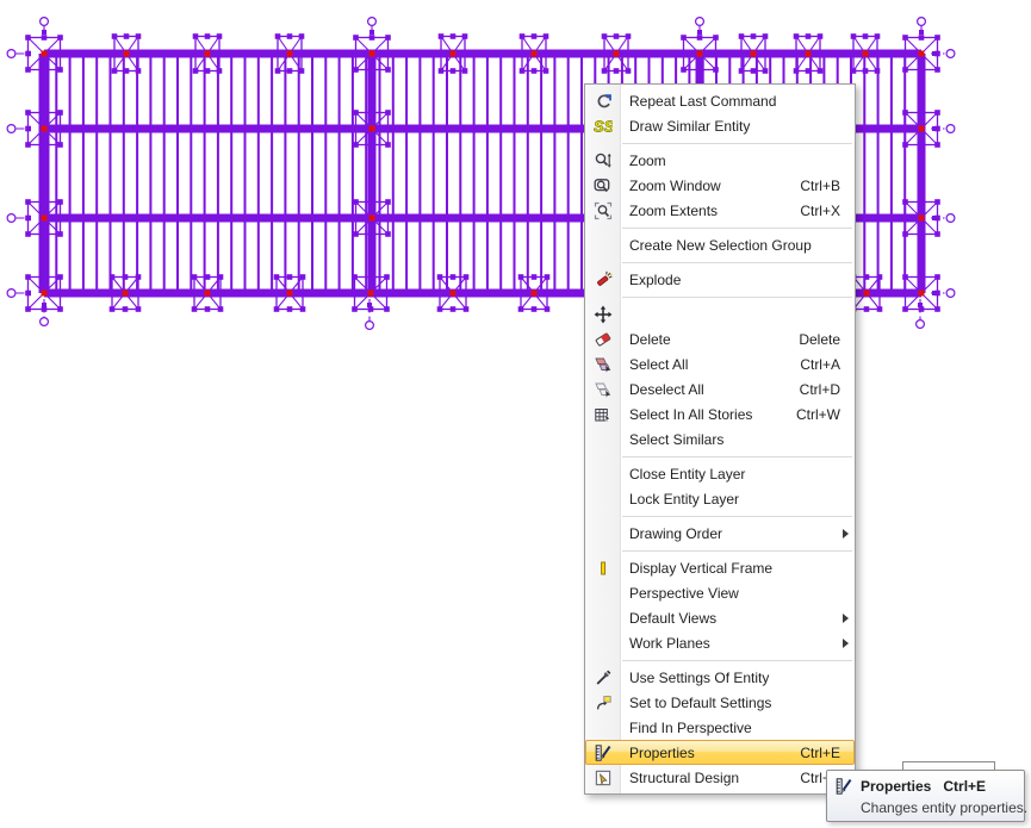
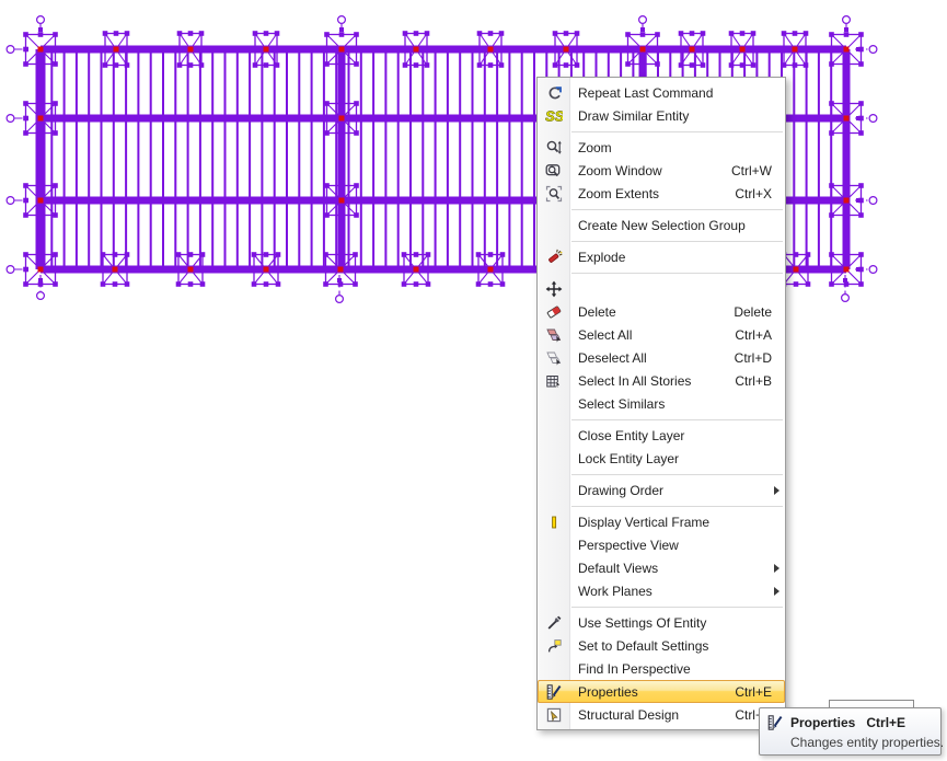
  Repeat Last Command
  Draw Similar Entity
  Zoom
  Zoom Window
- Ctrl+B
+ Ctrl+W
  Zoom Extents
  Ctrl+X
  Create New Selection Group
  Explode
  Delete
  Delete
  Select All
  Ctrl+A
  Deselect All
  Ctrl+D
  Select In All Stories
- Ctrl+W
+ Ctrl+B
  Select Similars
  Close Entity Layer
  Lock Entity Layer
  Drawing Order
  Display Vertical Frame
  Perspective View
  Default Views
  Work Planes
  Use Settings Of Entity
  Set to Default Settings
  Find In Perspective
  Properties
  Ctrl+E
  Structural Design
  Properties
  Ctrl+E
  Changes entity properties.
